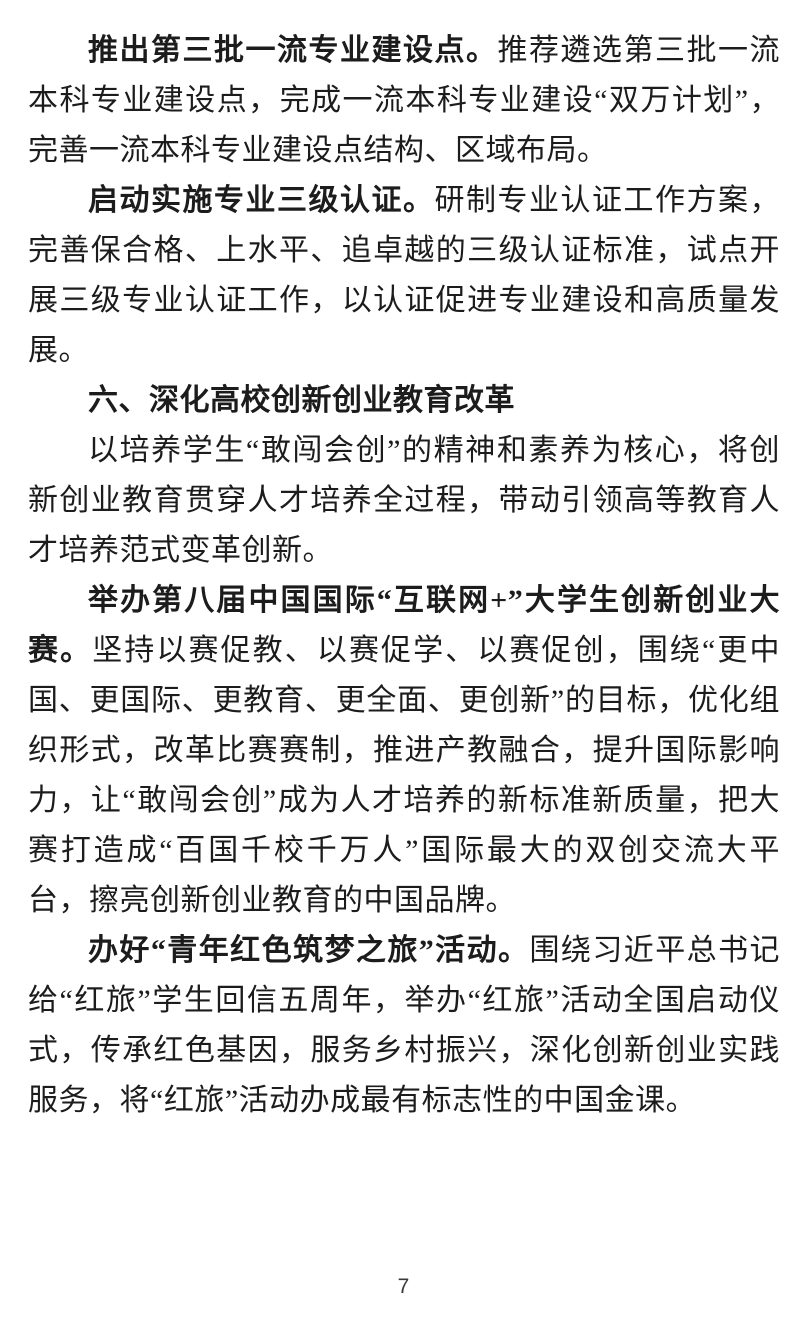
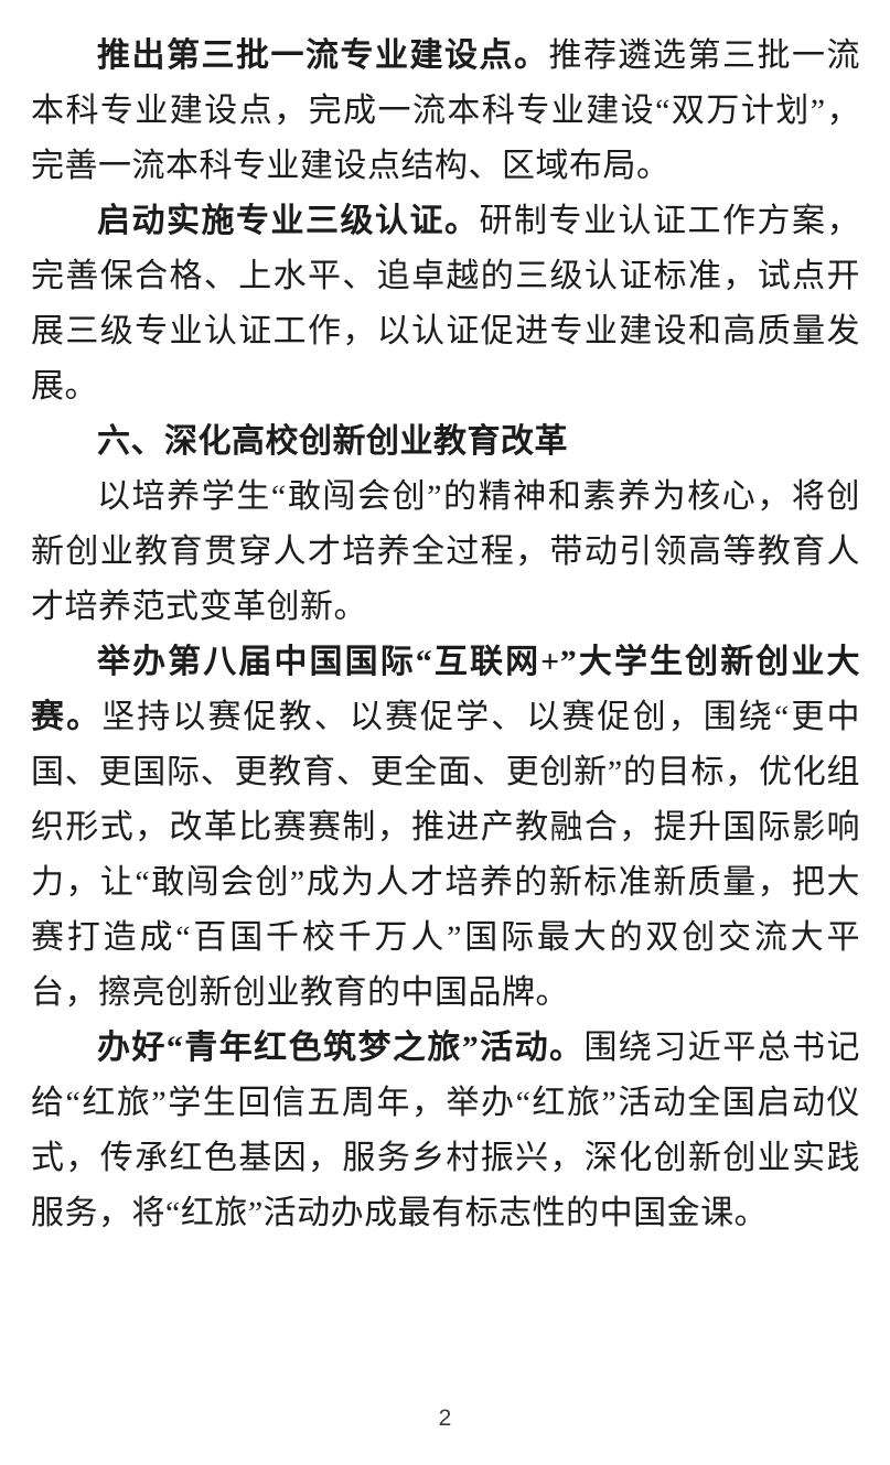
  推出第三批一流专业建设点。推荐遴选第三批一流本科专业建设点，完成一流本科专业建设“双万计划”，完善一流本科专业建设点结构、区域布局。
  启动实施专业三级认证。研制专业认证工作方案，完善保合格、上水平、追卓越的三级认证标准，试点开展三级专业认证工作，以认证促进专业建设和高质量发展。
  六、深化高校创新创业教育改革
  以培养学生“敢闯会创”的精神和素养为核心，将创新创业教育贯穿人才培养全过程，带动引领高等教育人才培养范式变革创新。
  举办第八届中国国际“互联网+”大学生创新创业大赛。坚持以赛促教、以赛促学、以赛促创，围绕“更中国、更国际、更教育、更全面、更创新”的目标，优化组织形式，改革比赛赛制，推进产教融合，提升国际影响力，让“敢闯会创”成为人才培养的新标准新质量，把大赛打造成“百国千校千万人”国际最大的双创交流大平台，擦亮创新创业教育的中国品牌。
  办好“青年红色筑梦之旅”活动。围绕习近平总书记给“红旅”学生回信五周年，举办“红旅”活动全国启动仪式，传承红色基因，服务乡村振兴，深化创新创业实践服务，将“红旅”活动办成最有标志性的中国金课。
- 7
+ 2
